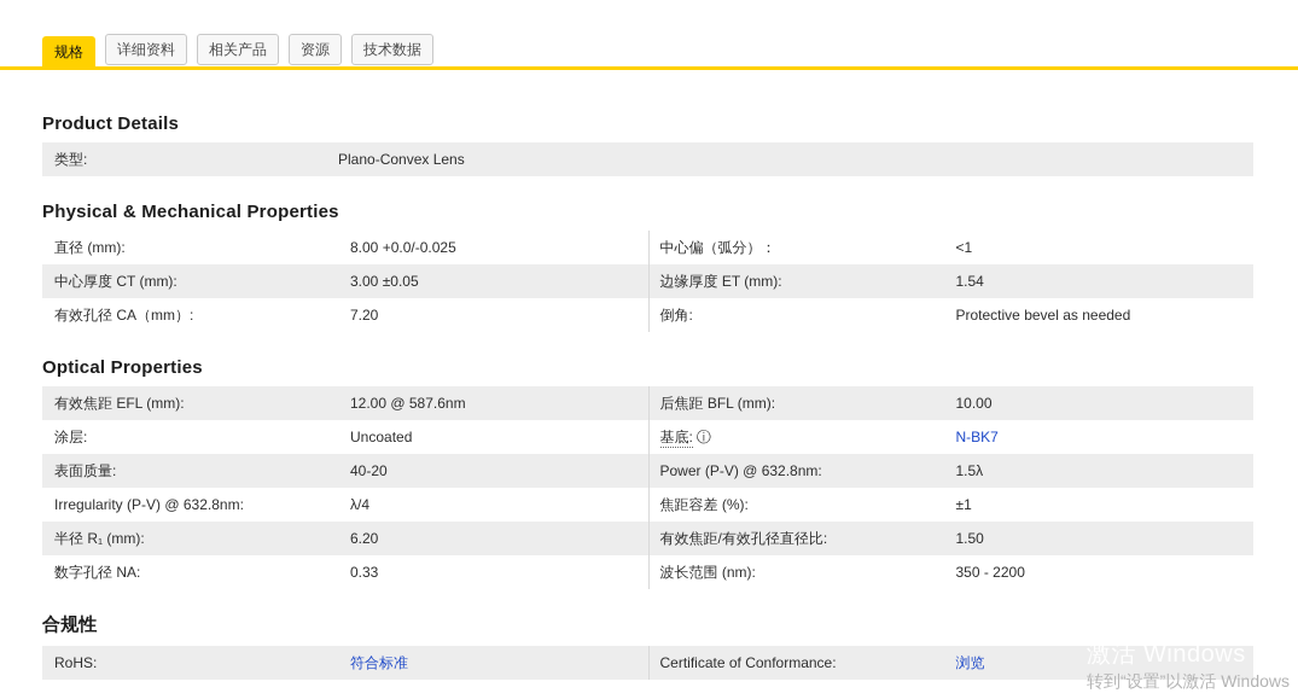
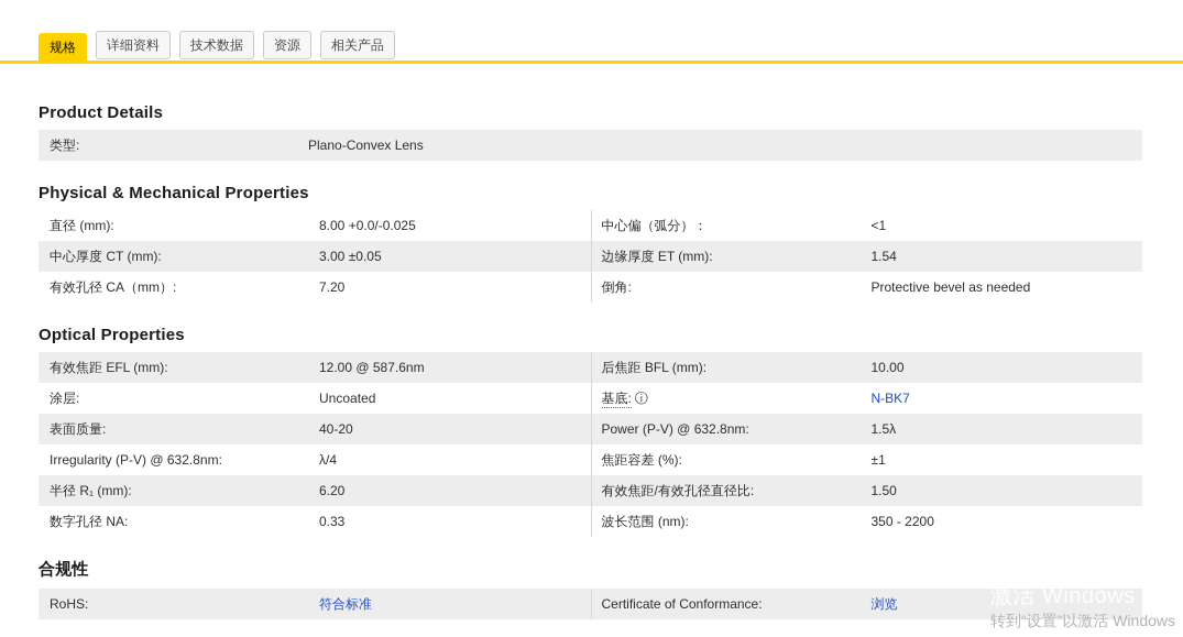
  规格
  详细资料
- 相关产品
+ 技术数据
  资源
- 技术数据
+ 相关产品
  Product Details
  类型:
  Plano-Convex Lens
  Physical & Mechanical Properties
  直径 (mm):
  8.00 +0.0/-0.025
  中心偏（弧分）：
  <1
  中心厚度 CT (mm):
  3.00 ±0.05
  边缘厚度 ET (mm):
  1.54
  有效孔径 CA（mm）:
  7.20
  倒角:
  Protective bevel as needed
  Optical Properties
  有效焦距 EFL (mm):
  12.00 @ 587.6nm
  后焦距 BFL (mm):
  10.00
  涂层:
  Uncoated
  基底: ⓘ
  N-BK7
  表面质量:
  40-20
  Power (P-V) @ 632.8nm:
  1.5λ
  Irregularity (P-V) @ 632.8nm:
  λ/4
  焦距容差 (%):
  ±1
  半径 R₁ (mm):
  6.20
  有效焦距/有效孔径直径比:
  1.50
  数字孔径 NA:
  0.33
  波长范围 (nm):
  350 - 2200
  合规性
  RoHS:
  符合标准
  Certificate of Conformance:
  浏览
  转到“设置”以激活 Windows
